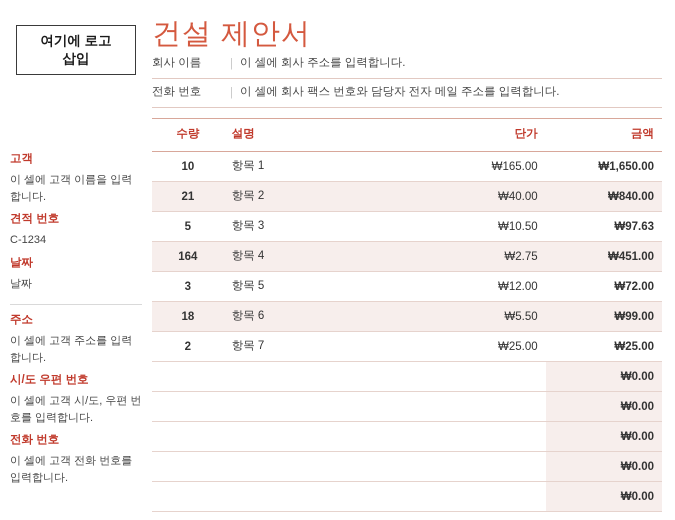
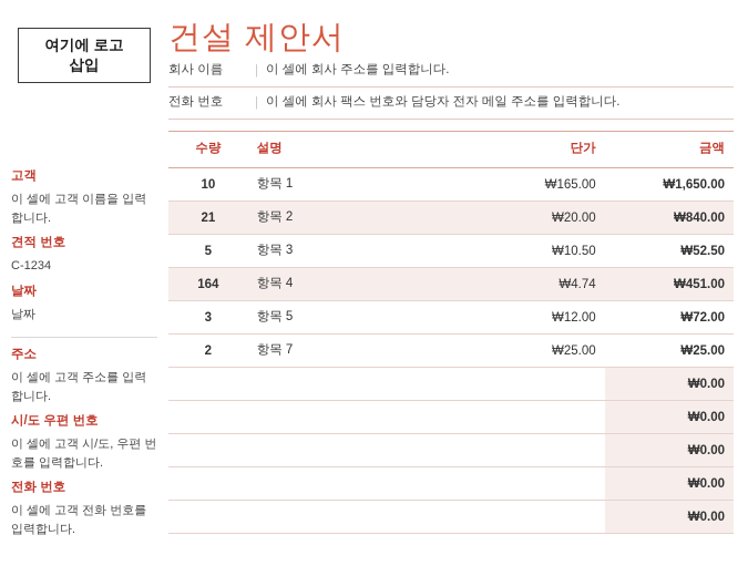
  여기에 로고
  삽입
  건설 제안서
  회사 이름
  |
  이 셀에 회사 주소를 입력합니다.
  전화 번호
  |
  이 셀에 회사 팩스 번호와 담당자 전자 메일 주소를 입력합니다.
  고객
  이 셀에 고객 이름을 입력합니다.
  견적 번호
  C-1234
  날짜
  날짜
  주소
  이 셀에 고객 주소를 입력합니다.
  시/도 우편 번호
  이 셀에 고객 시/도, 우편 번호를 입력합니다.
  전화 번호
  이 셀에 고객 전화 번호를 입력합니다.
  수량	설명	단가	금액
  10	항목 1	₩165.00	₩1,650.00
- 21	항목 2	₩40.00	₩840.00
+ 21	항목 2	₩20.00	₩840.00
- 5	항목 3	₩10.50	₩97.63
+ 5	항목 3	₩10.50	₩52.50
- 164	항목 4	₩2.75	₩451.00
+ 164	항목 4	₩4.74	₩451.00
  3	항목 5	₩12.00	₩72.00
- 18	항목 6	₩5.50	₩99.00
  2	항목 7	₩25.00	₩25.00
  			₩0.00
  			₩0.00
  			₩0.00
  			₩0.00
  			₩0.00
